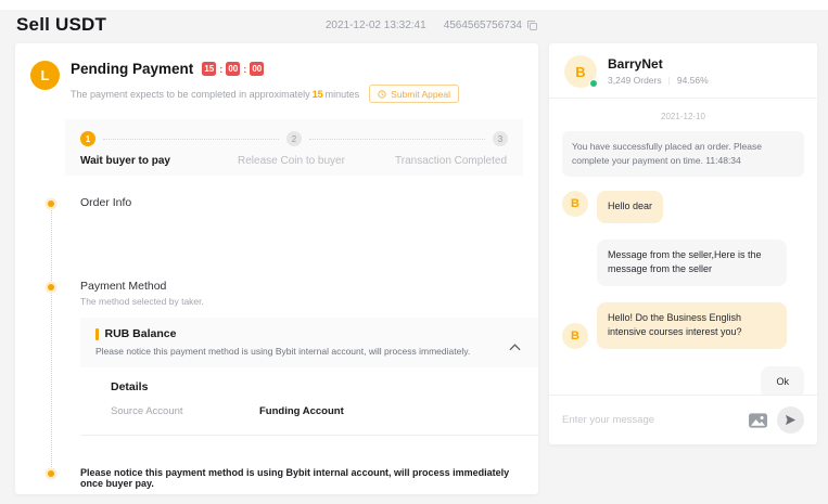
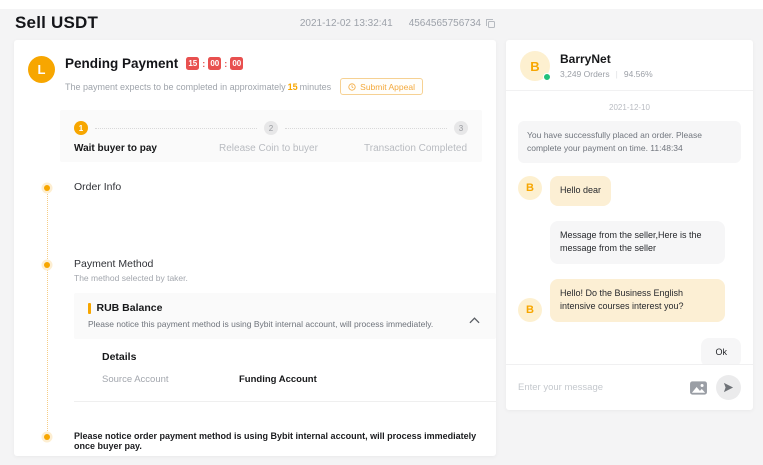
  Sell USDT
  2021-12-02 13:32:41
  4564565756734
  L
  Pending Payment
  15
  :
  00
  :
  00
  The payment expects to be completed in approximately
  15
  minutes
  Submit Appeal
  1
  2
  3
  Wait buyer to pay
  Release Coin to buyer
  Transaction Completed
  Order Info
  Payment Method
  The method selected by taker.
  RUB Balance
  Please notice this payment method is using Bybit internal account, will process immediately.
  Details
  Source Account
  Funding Account
- Please notice this payment method is using Bybit internal account, will process immediately once buyer pay.
+ Please notice order payment method is using Bybit internal account, will process immediately once buyer pay.
  B
  BarryNet
  3,249 Orders
  94.56%
  2021-12-10
  You have successfully placed an order. Please complete your payment on time. 11:48:34
  B
  Hello dear
  Message from the seller,Here is the message from the seller
  B
  Hello! Do the Business English intensive courses interest you?
  Ok
  Enter your message
